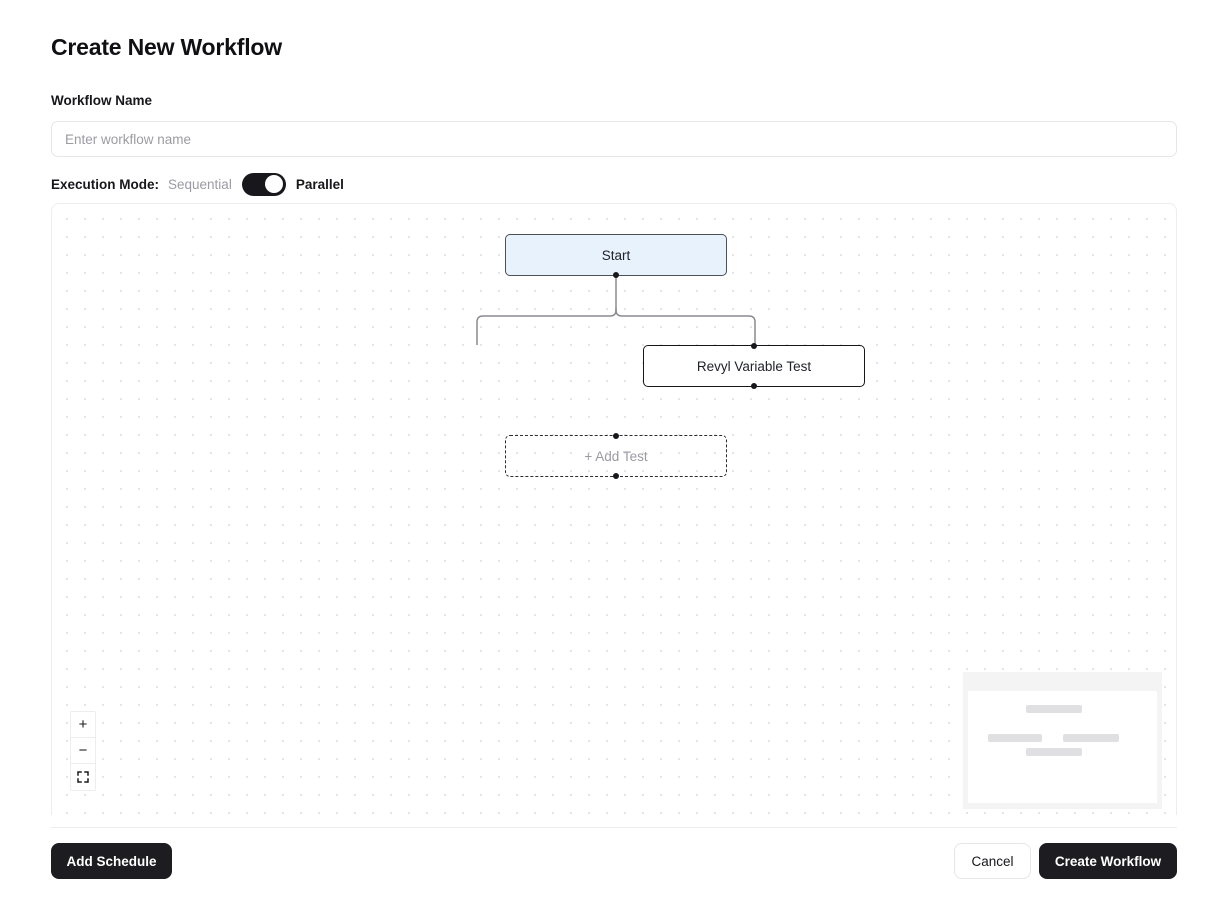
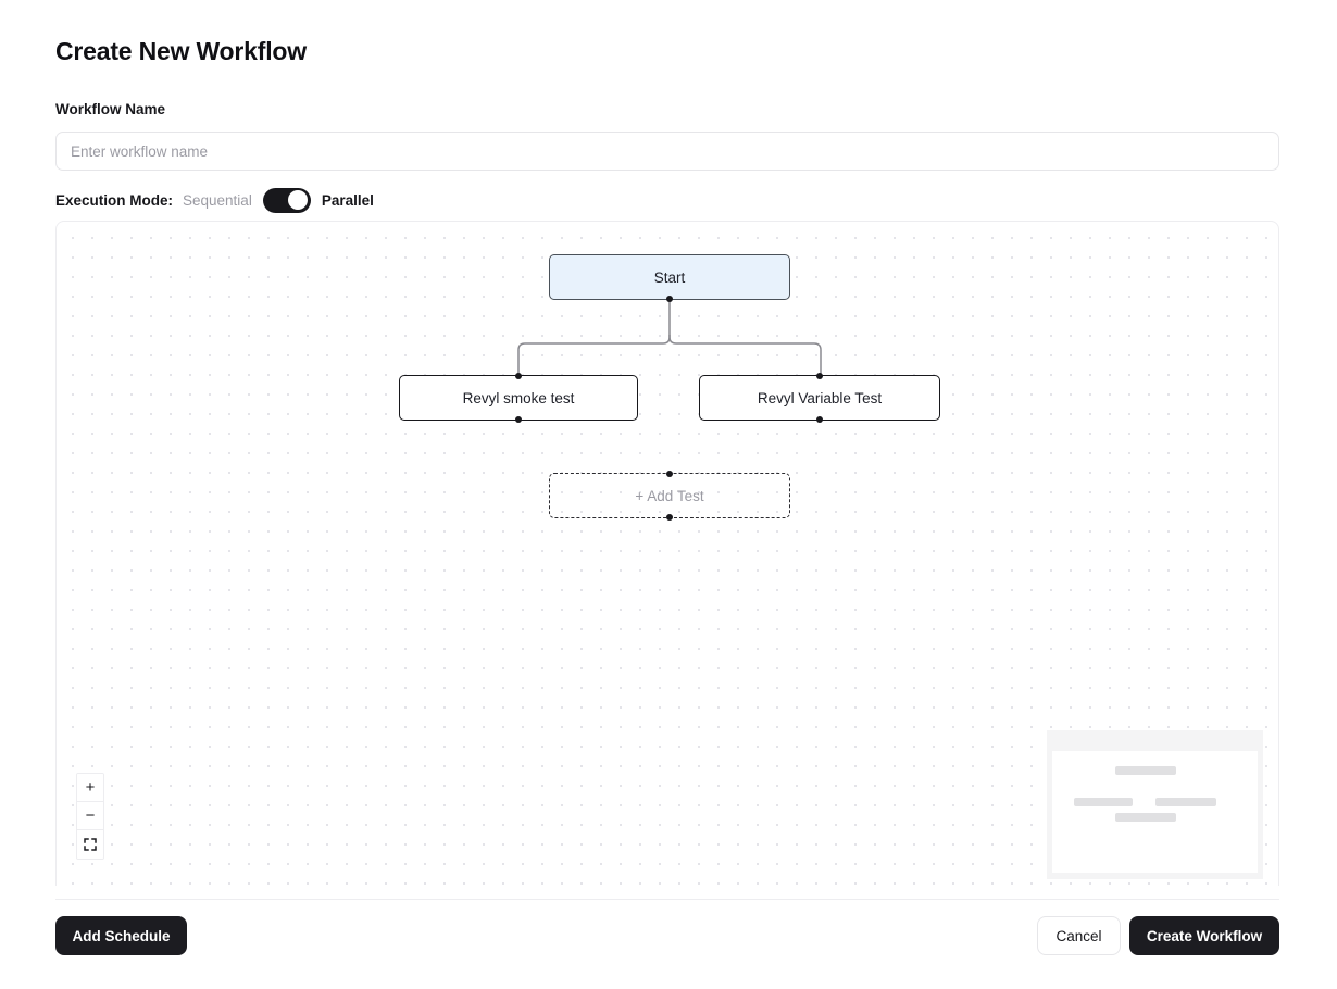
  Create New Workflow
  Workflow Name
  Enter workflow name
  Execution Mode:
  Sequential
  Parallel
  Start
+ Revyl smoke test
  Revyl Variable Test
  + Add Test
  +
  −
  Add Schedule
  Cancel
  Create Workflow
